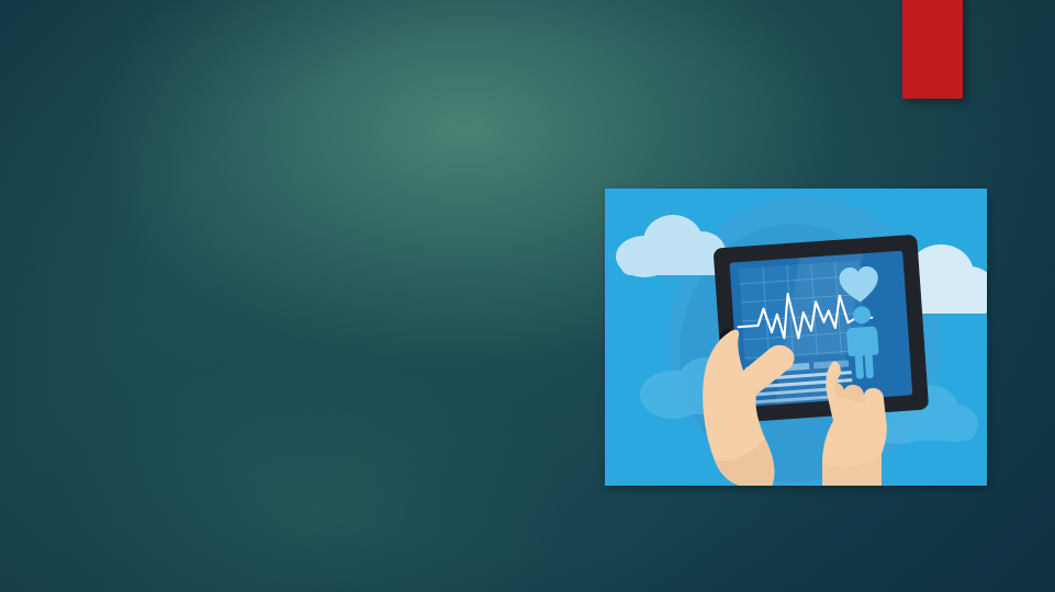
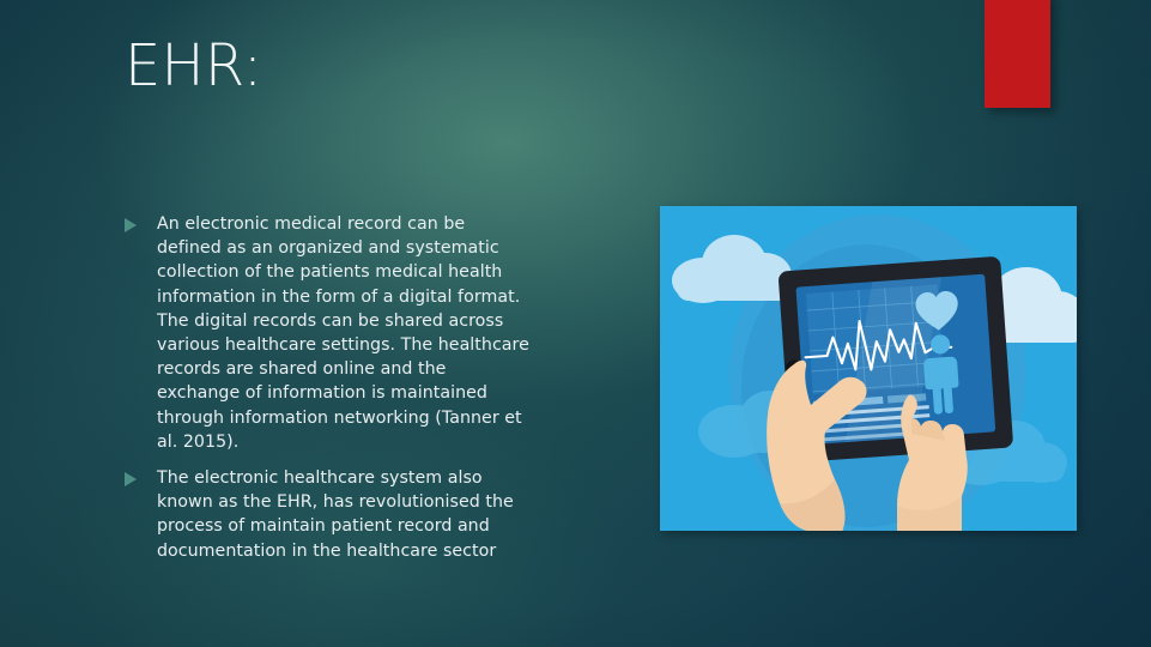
+ EHR:
+ An electronic medical record can be defined as an organized and systematic collection of the patients medical health information in the form of a digital format. The digital records can be shared across various healthcare settings. The healthcare records are shared online and the exchange of information is maintained through information networking (Tanner et al. 2015).
+ The electronic healthcare system also known as the EHR, has revolutionised the process of maintain patient record and documentation in the healthcare sector
